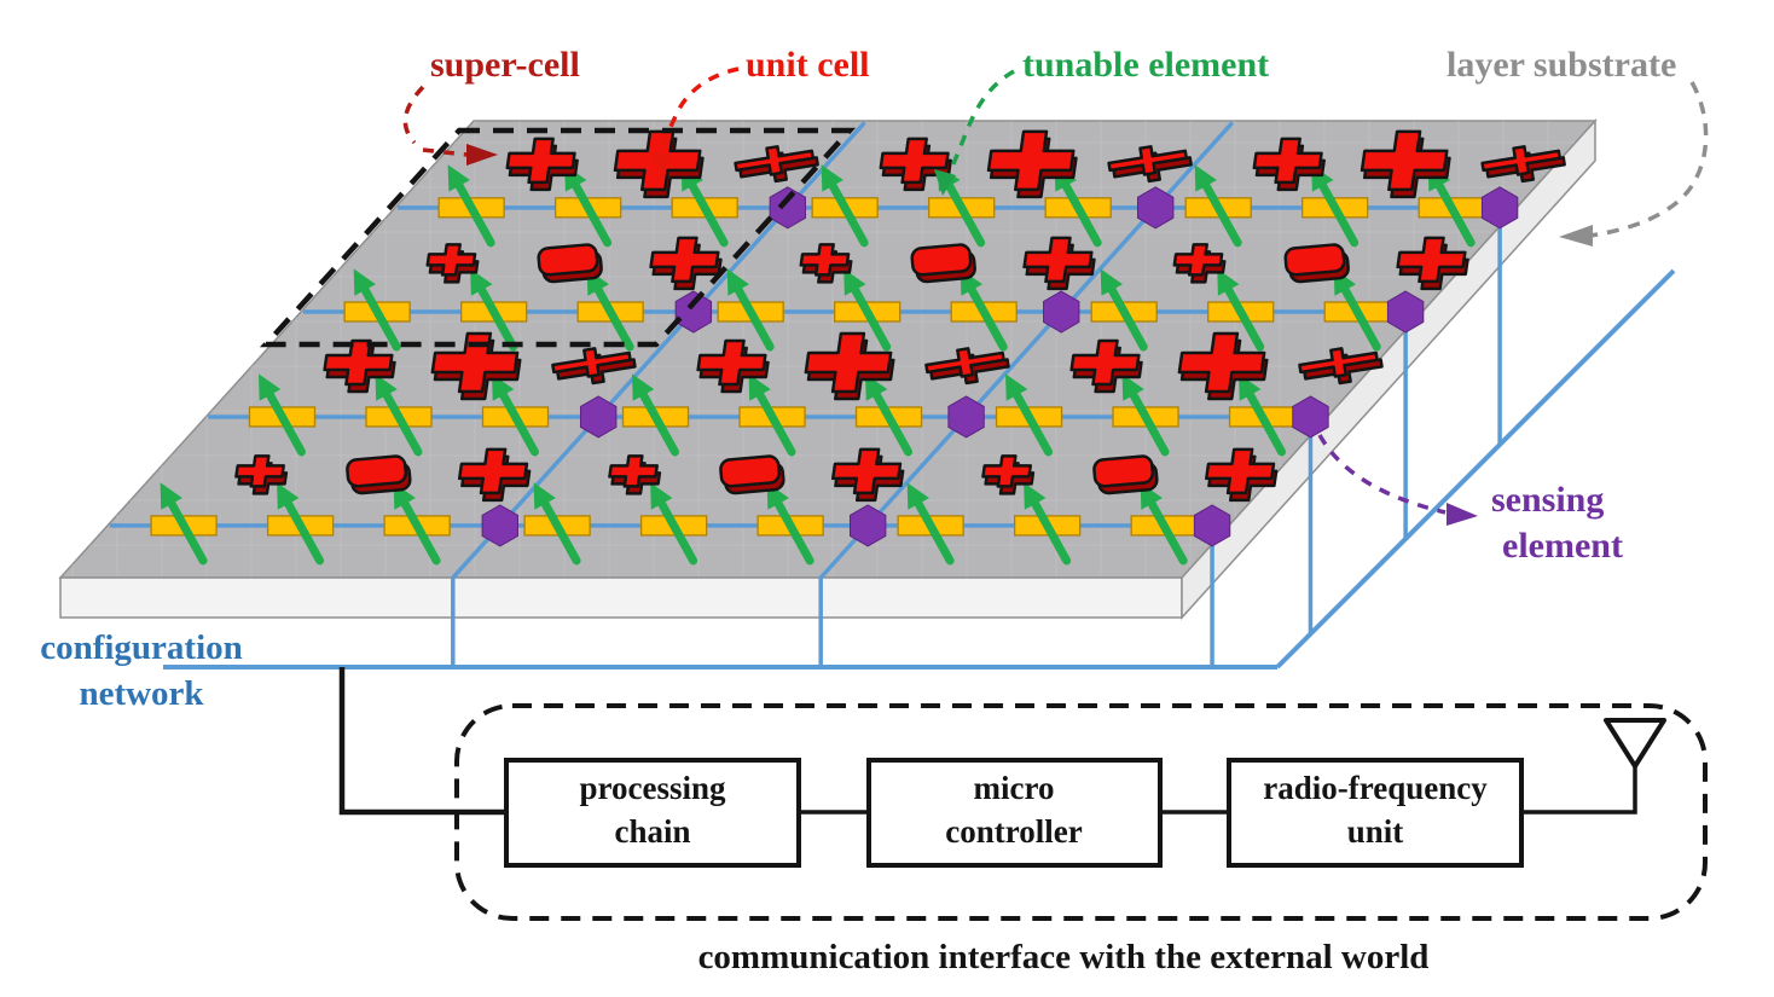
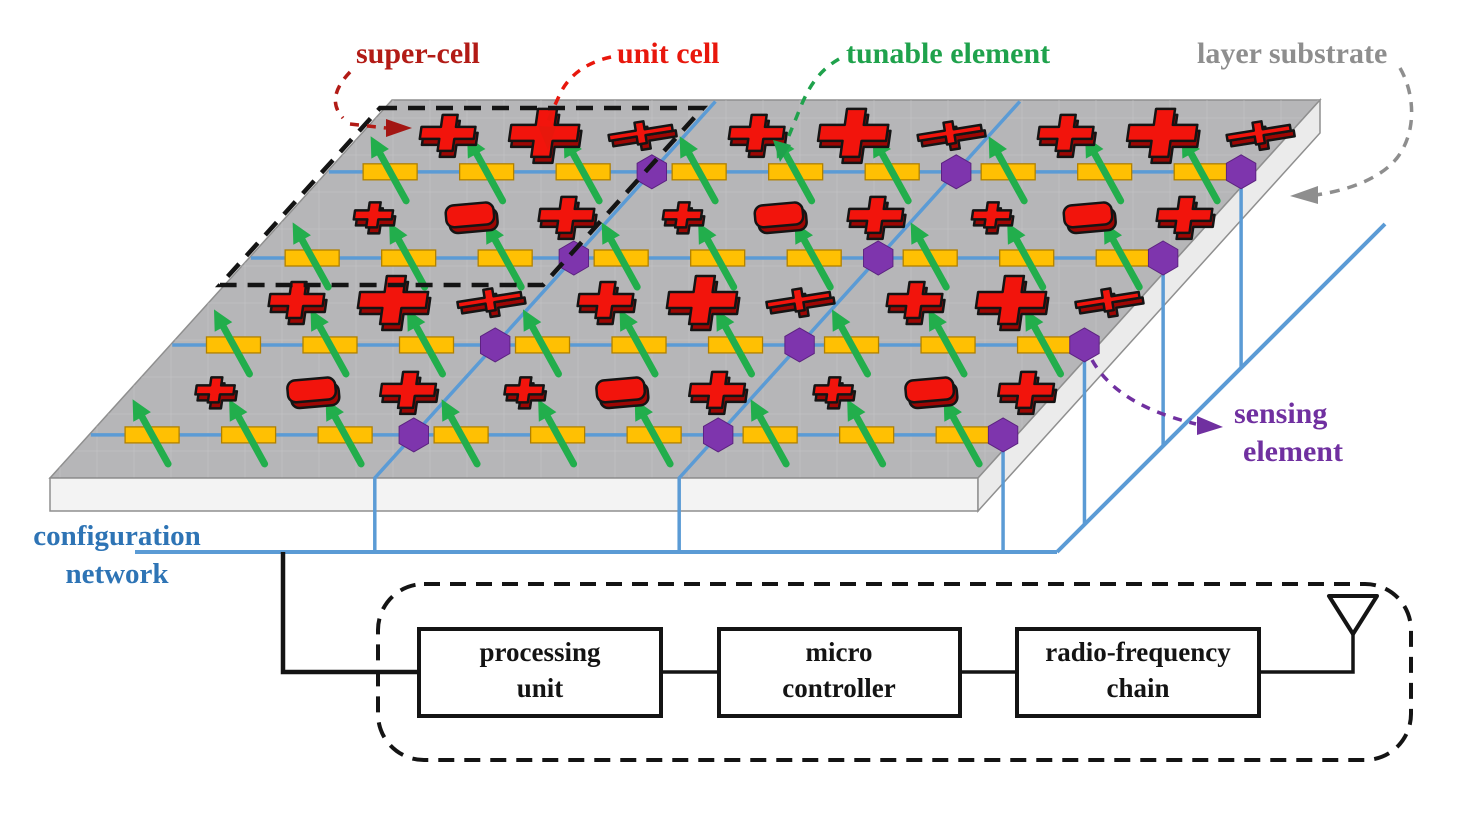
  super-cell
  unit cell
  tunable element
  layer substrate
  sensing
  element
  configuration
  network
  processing
- chain
+ unit
  micro
  controller
  radio-frequency
- unit
+ chain
- communication interface with the external world
